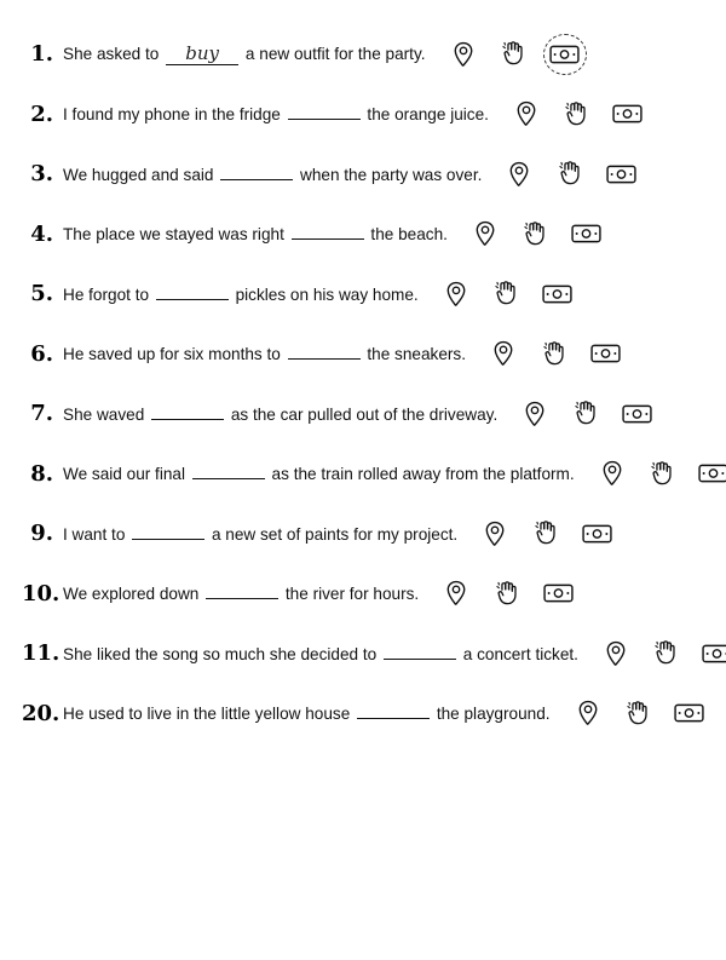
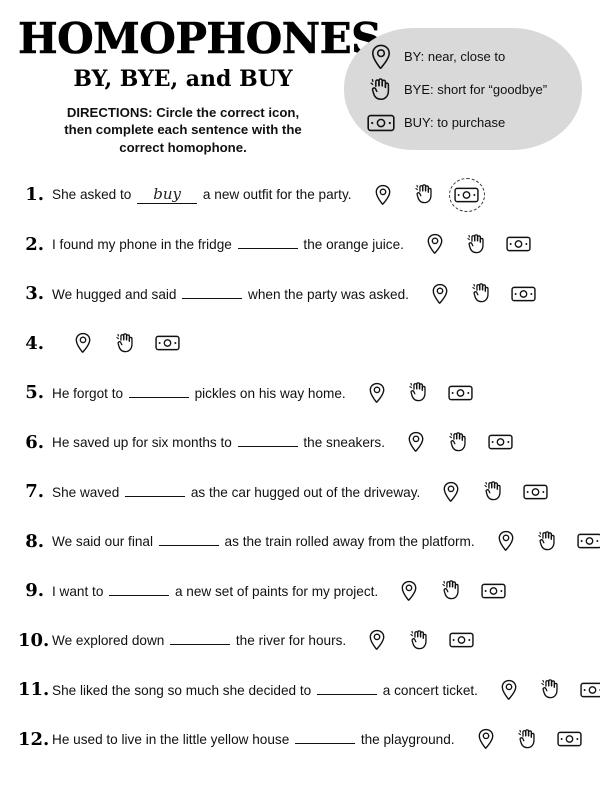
+ HOMOPHONES
+ BY, BYE, and BUY
+ DIRECTIONS: Circle the correct icon, then complete each sentence with the correct homophone.
+ BY: near, close to
+ BYE: short for “goodbye”
+ BUY: to purchase
  1.
  She asked to buy a new outfit for the party.
  2.
  I found my phone in the fridge the orange juice.
  3.
- We hugged and said when the party was over.
+ We hugged and said when the party was asked.
  4.
- The place we stayed was right the beach.
  5.
  He forgot to pickles on his way home.
  6.
  He saved up for six months to the sneakers.
  7.
- She waved as the car pulled out of the driveway.
+ She waved as the car hugged out of the driveway.
  8.
  We said our final as the train rolled away from the platform.
  9.
  I want to a new set of paints for my project.
  10.
  We explored down the river for hours.
  11.
  She liked the song so much she decided to a concert ticket.
- 20.
+ 12.
  He used to live in the little yellow house the playground.
